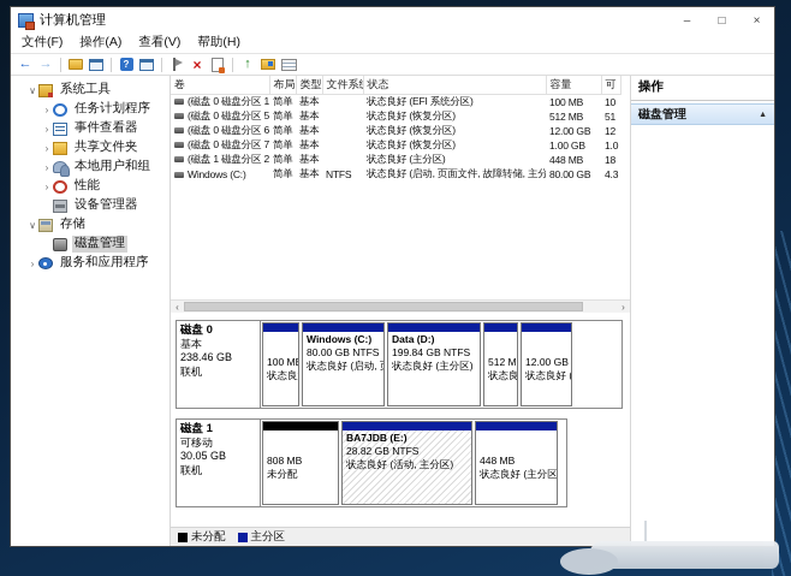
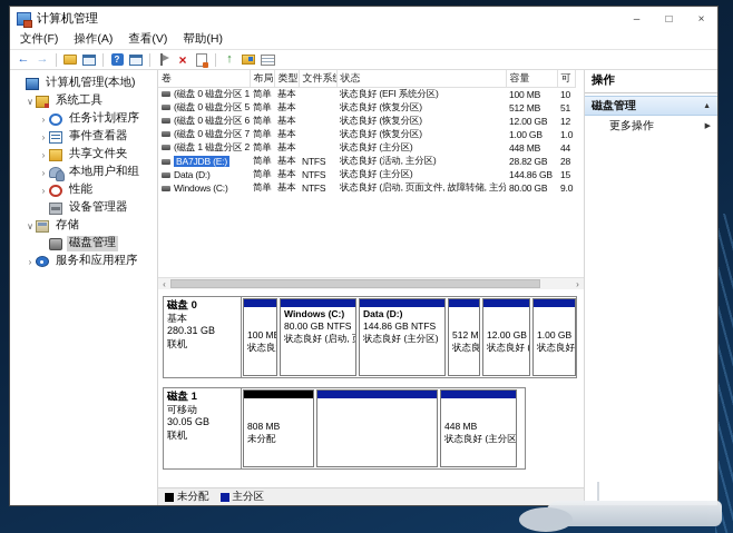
  计算机管理
  –
  □
  ×
  文件(F)
  操作(A)
  查看(V)
  帮助(H)
  ←
  →
  ?
  ×
  ↑
+ 计算机管理(本地)
  ∨
  系统工具
  ›
  任务计划程序
  ›
  事件查看器
  ›
  共享文件夹
  ›
  本地用户和组
  ›
  性能
  设备管理器
  ∨
  存储
  磁盘管理
  ›
  服务和应用程序
  卷	布局	类型	文件系	状态	容量	可
  (磁盘 0 磁盘分区 1	简单	基本		状态良好 (EFI 系统分区)	100 MB	10
  (磁盘 0 磁盘分区 5	简单	基本		状态良好 (恢复分区)	512 MB	51
  (磁盘 0 磁盘分区 6	简单	基本		状态良好 (恢复分区)	12.00 GB	12
  (磁盘 0 磁盘分区 7	简单	基本		状态良好 (恢复分区)	1.00 GB	1.0
- (磁盘 1 磁盘分区 2	简单	基本		状态良好 (主分区)	448 MB	18
+ (磁盘 1 磁盘分区 2	简单	基本		状态良好 (主分区)	448 MB	44
+ BA7JDB (E:)	简单	基本	NTFS	状态良好 (活动, 主分区)	28.82 GB	28
+ Data (D:)	简单	基本	NTFS	状态良好 (主分区)	144.86 GB	15
- Windows (C:)	简单	基本	NTFS	状态良好 (启动, 页面文件, 故障转储, 主分	80.00 GB	4.3
+ Windows (C:)	简单	基本	NTFS	状态良好 (启动, 页面文件, 故障转储, 主分	80.00 GB	9.0
  ‹
  ›
  磁盘 0
  基本
- 238.46 GB
+ 280.31 GB
  联机
  100 M
  状态良
  Windows (C:)
  80.00 GB NTFS
  Data (D:)
- 199.84 GB NTFS
+ 144.86 GB NTFS
  状态良好 (主分区)
  512 M
  状态良
  12.00 GB
+ 1.00 GB
+ 状态良好
  磁盘 1
  可移动
  30.05 GB
  联机
  808 MB
  未分配
- BA7JDB (E:)
- 28.82 GB NTFS
- 状态良好 (活动, 主分区)
  448 MB
  状态良好 (主分区
  未分配
  主分区
  操作
  磁盘管理
+ 更多操作
